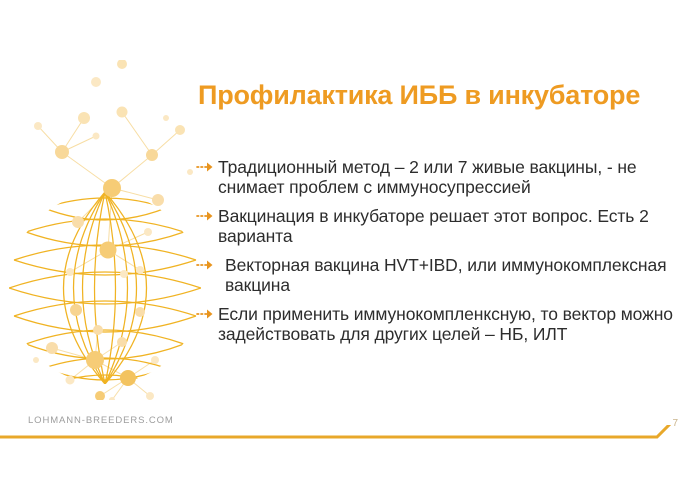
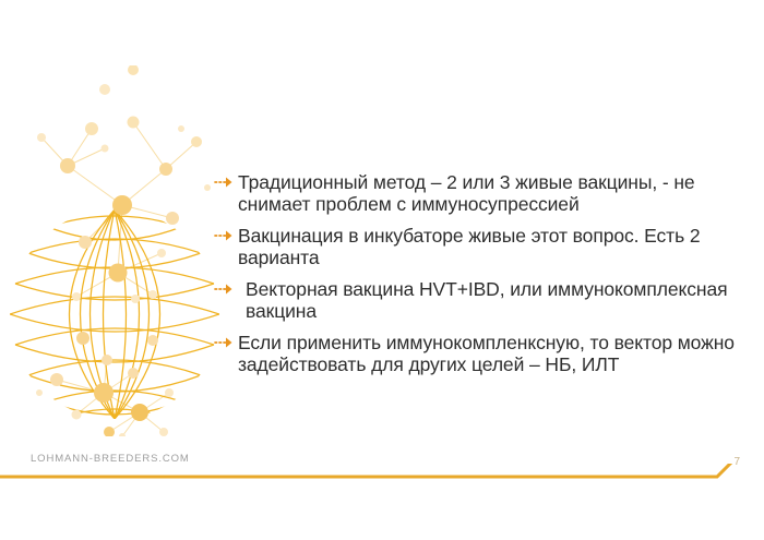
- Профилактика ИББ в инкубаторе
- Традиционный метод – 2 или 7 живые вакцины, - не снимает проблем с иммуносупрессией
+ Традиционный метод – 2 или 3 живые вакцины, - не снимает проблем с иммуносупрессией
- Вакцинация в инкубаторе решает этот вопрос. Есть 2 варианта
+ Вакцинация в инкубаторе живые этот вопрос. Есть 2 варианта
  Векторная вакцина HVT+IBD, или иммунокомплексная вакцина
  Если применить иммунокомпленксную, то вектор можно задействовать для других целей – НБ, ИЛТ
  LOHMANN-BREEDERS.COM
  7
